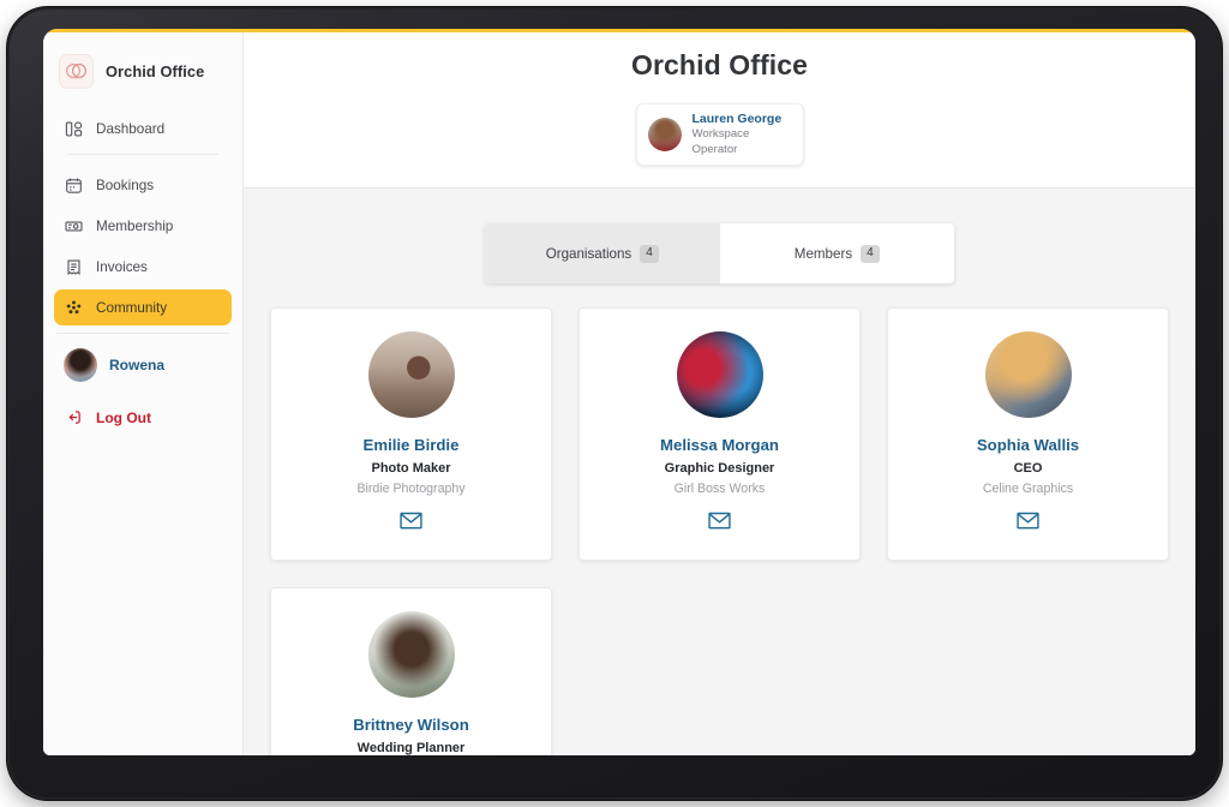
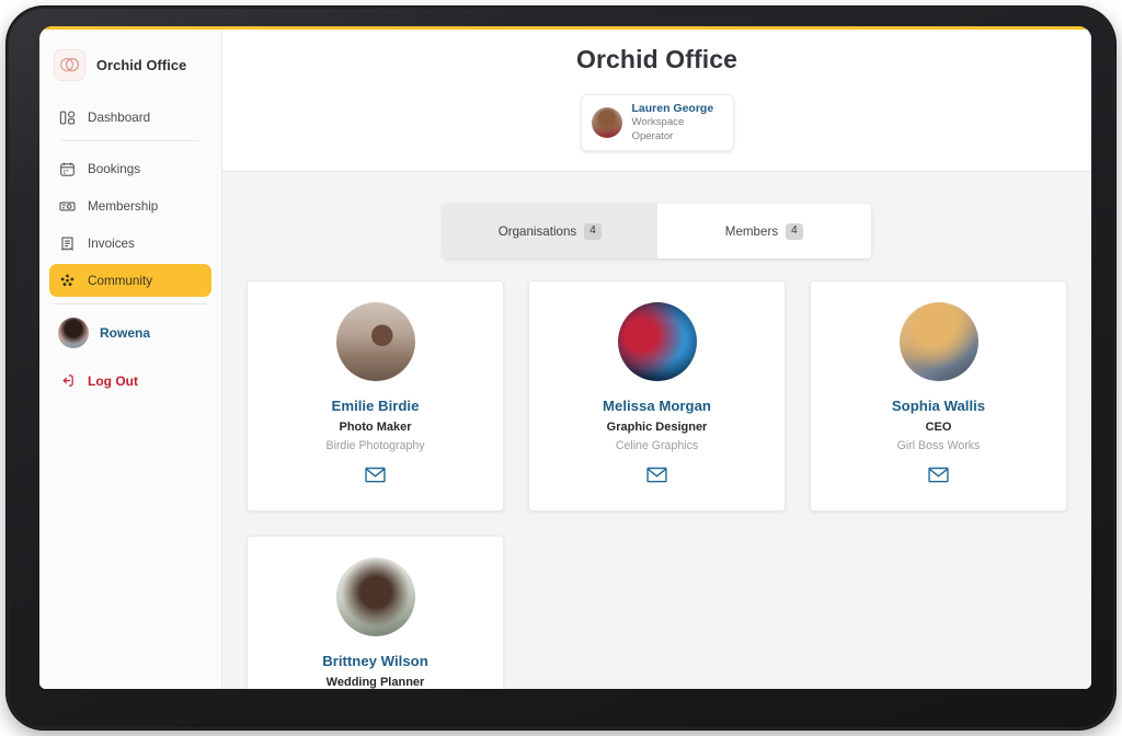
  Orchid Office
  Dashboard
  Bookings
  Membership
  Invoices
  Community
  Rowena
  Log Out
  Orchid Office
  Lauren George
  Workspace Operator
  Organisations
  4
  Members
  4
  Emilie Birdie
  Photo Maker
  Birdie Photography
  Melissa Morgan
  Graphic Designer
- Girl Boss Works
+ Celine Graphics
  Sophia Wallis
  CEO
- Celine Graphics
+ Girl Boss Works
  Brittney Wilson
  Wedding Planner
